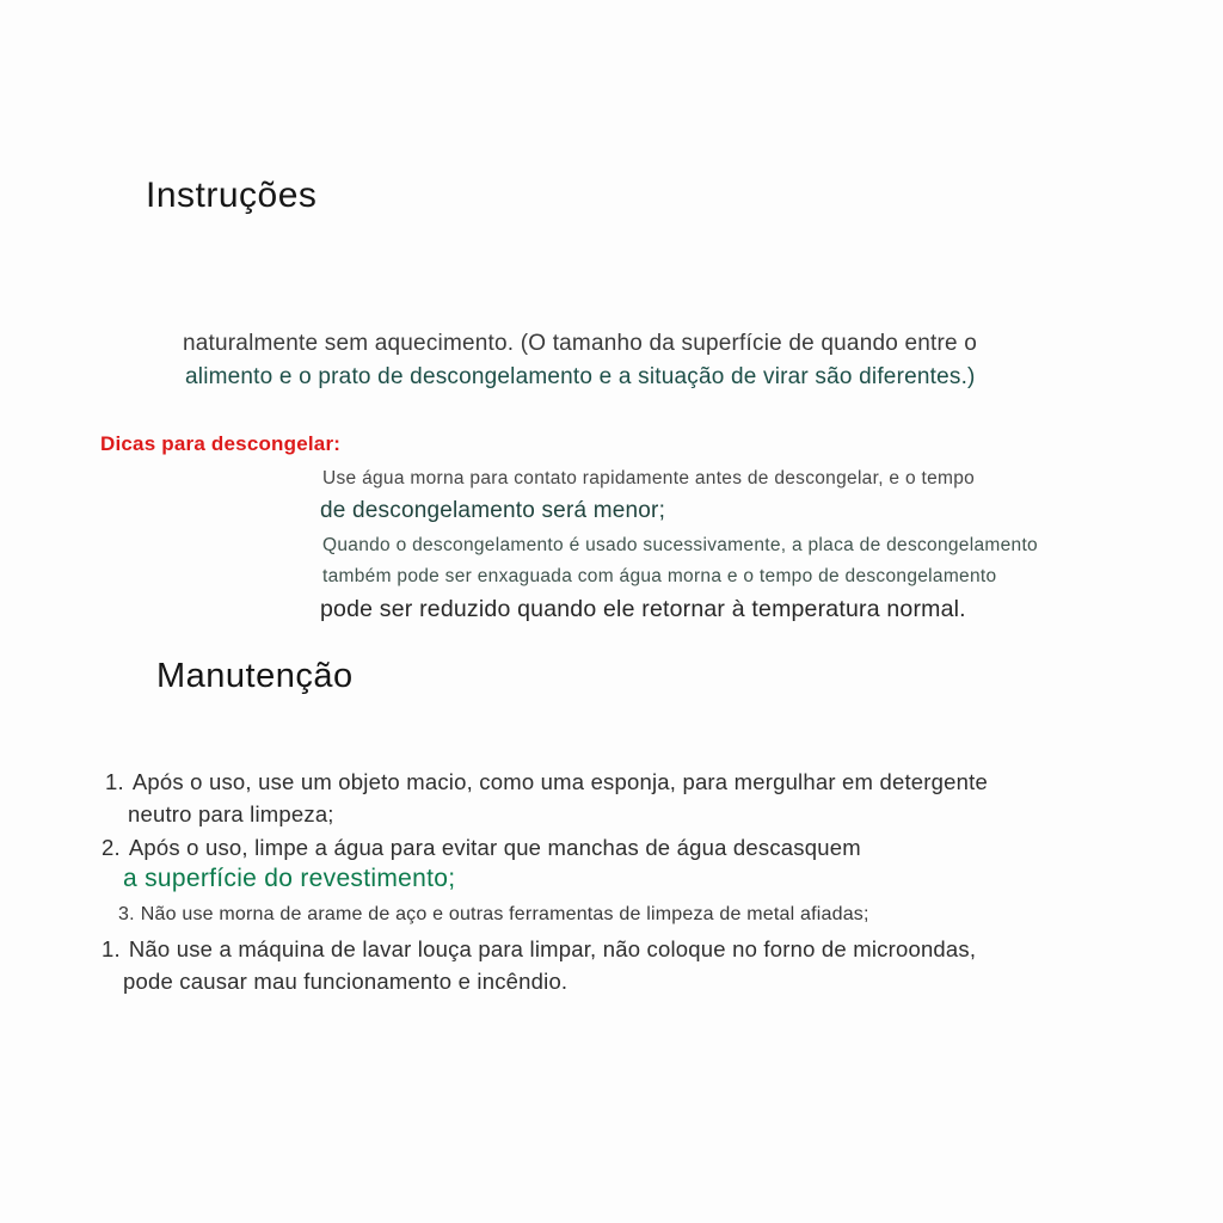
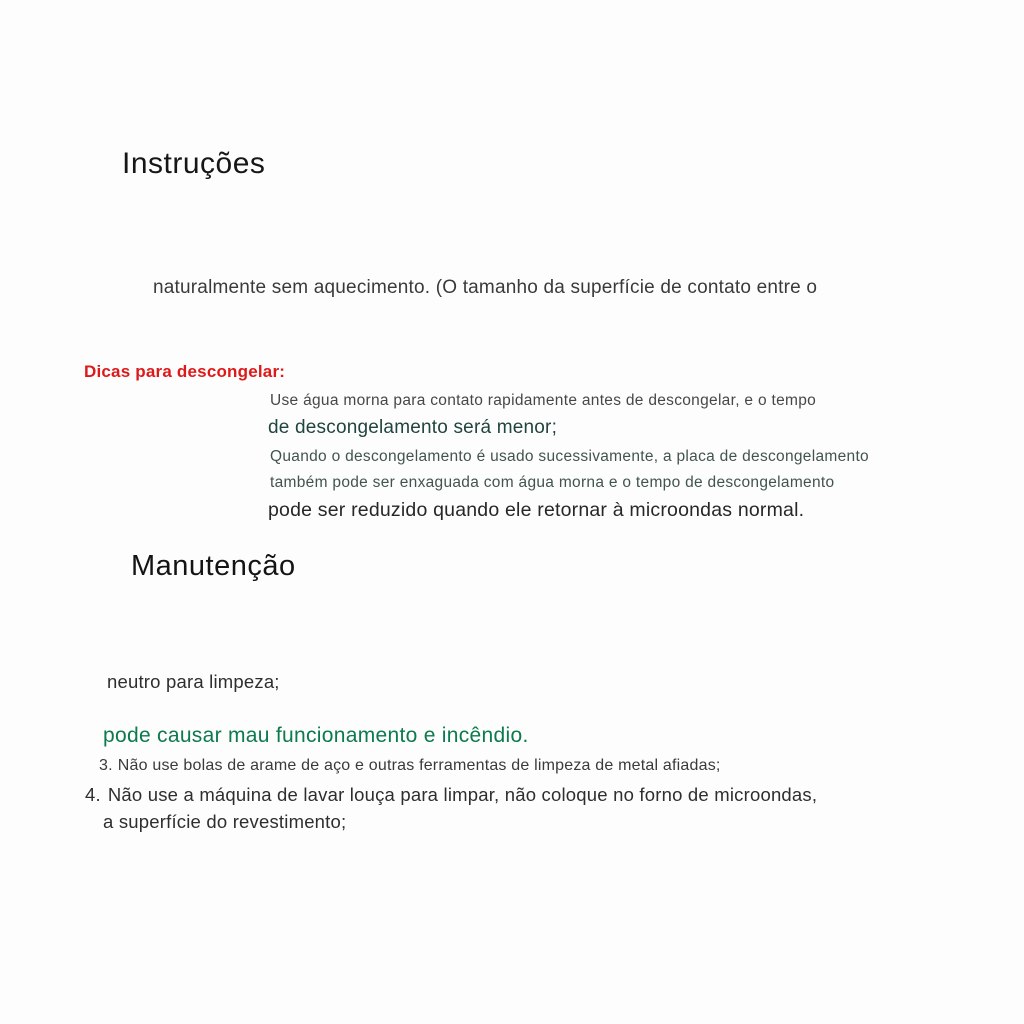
  Instruções
- naturalmente sem aquecimento. (O tamanho da superfície de quando entre o
+ naturalmente sem aquecimento. (O tamanho da superfície de contato entre o
- alimento e o prato de descongelamento e a situação de virar são diferentes.)
  Dicas para descongelar:
  Use água morna para contato rapidamente antes de descongelar, e o tempo
  de descongelamento será menor;
  Quando o descongelamento é usado sucessivamente, a placa de descongelamento
  também pode ser enxaguada com água morna e o tempo de descongelamento
- pode ser reduzido quando ele retornar à temperatura normal.
+ pode ser reduzido quando ele retornar à microondas normal.
  Manutenção
- 1. Após o uso, use um objeto macio, como uma esponja, para mergulhar em detergente
  neutro para limpeza;
- 2. Após o uso, limpe a água para evitar que manchas de água descasquem
- a superfície do revestimento;
+ pode causar mau funcionamento e incêndio.
- 3. Não use morna de arame de aço e outras ferramentas de limpeza de metal afiadas;
+ 3. Não use bolas de arame de aço e outras ferramentas de limpeza de metal afiadas;
- 1. Não use a máquina de lavar louça para limpar, não coloque no forno de microondas,
+ 4. Não use a máquina de lavar louça para limpar, não coloque no forno de microondas,
- pode causar mau funcionamento e incêndio.
+ a superfície do revestimento;
